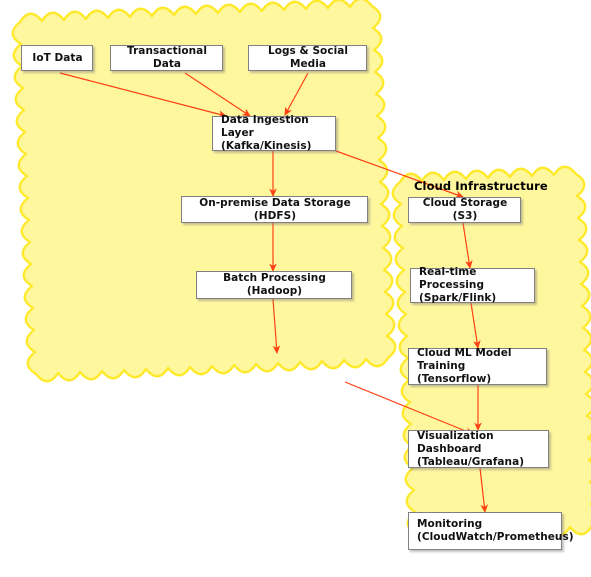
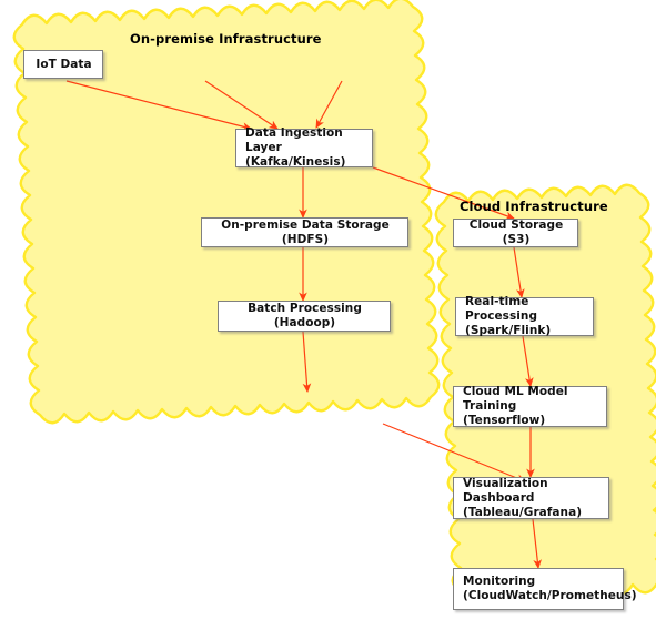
+ On-premise Infrastructure
  Cloud Infrastructure
  IoT Data
- Transactional Data
- Logs & Social Media
  Data Ingestion Layer
  (Kafka/Kinesis)
  On-premise Data Storage (HDFS)
  Batch Processing (Hadoop)
  Cloud Storage (S3)
  Real-time Processing
  (Spark/Flink)
  Cloud ML Model Training
  (Tensorflow)
  Visualization Dashboard
  (Tableau/Grafana)
  Monitoring
  (CloudWatch/Prometheus)
